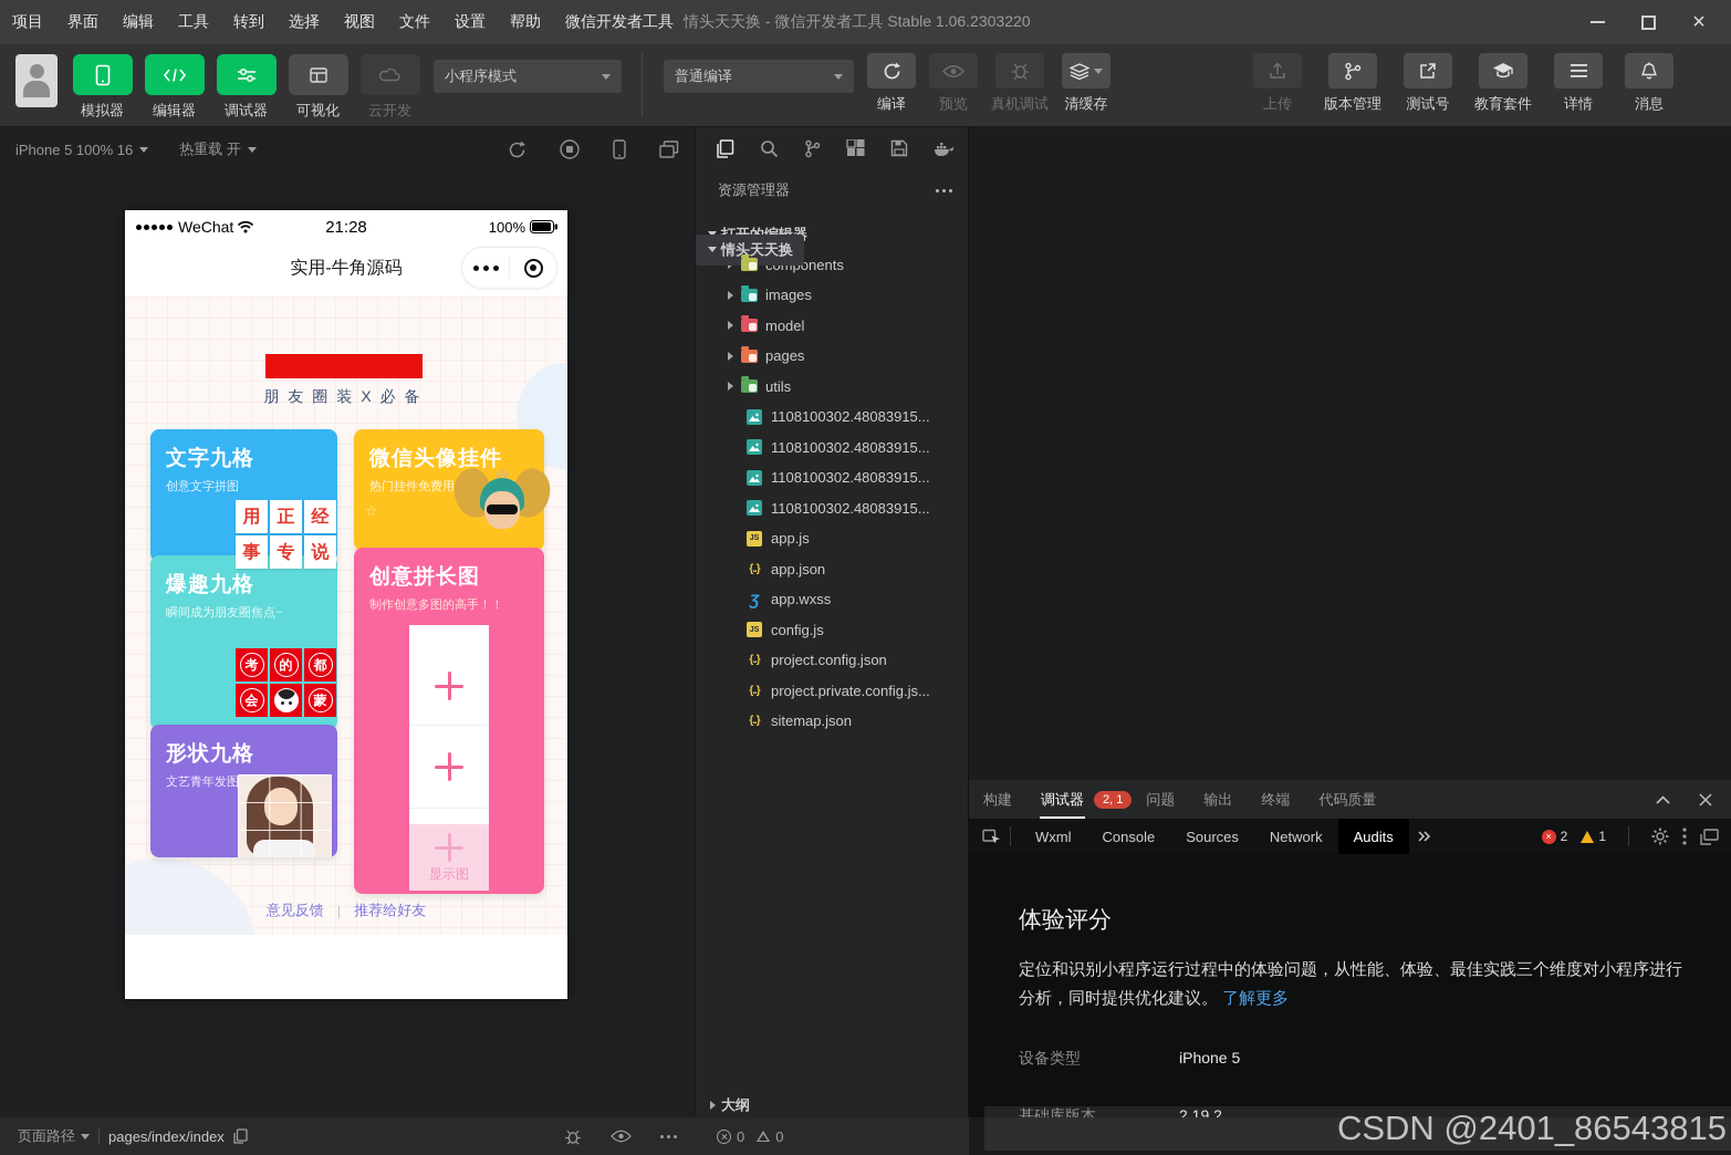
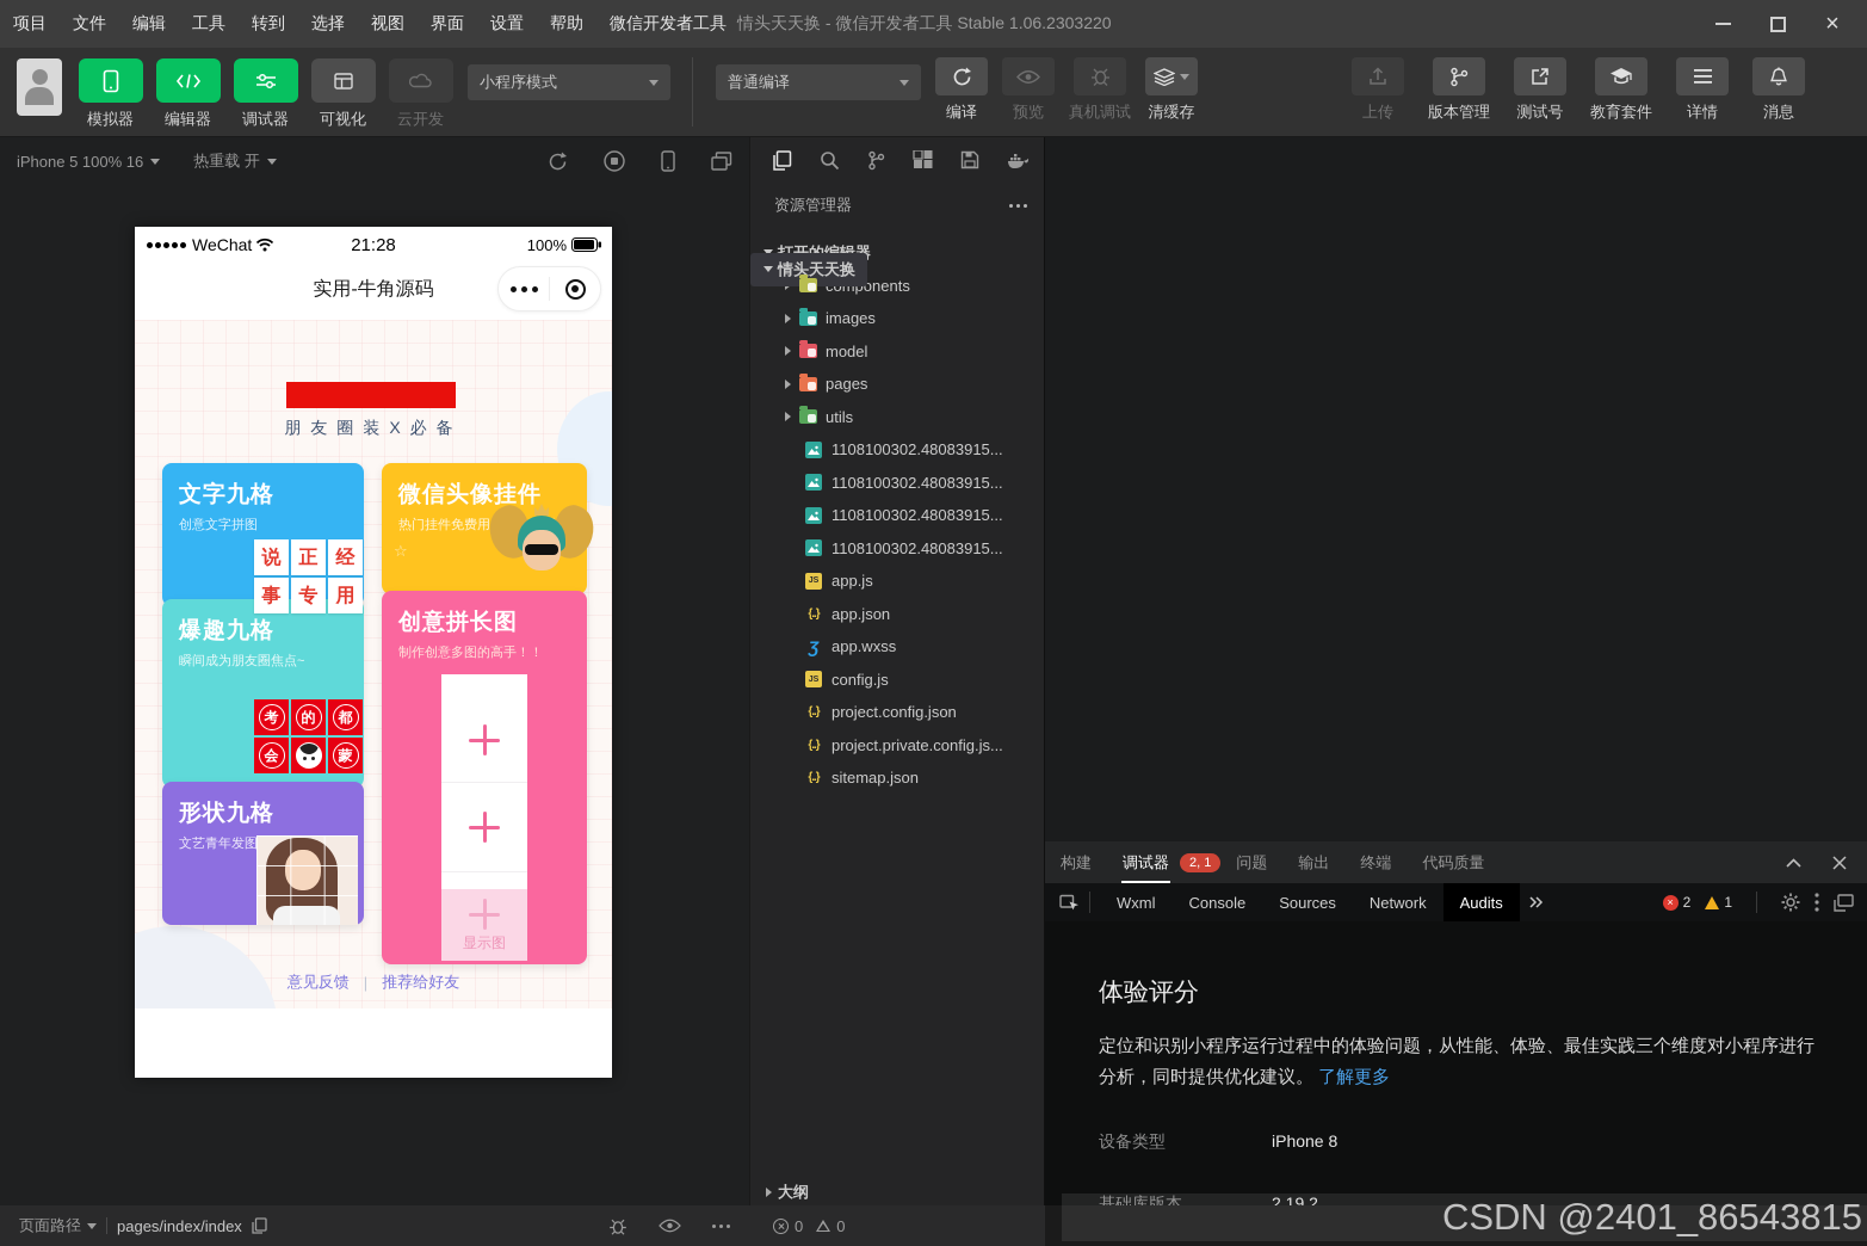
  项目
- 界面
+ 文件
  编辑
  工具
  转到
  选择
  视图
- 文件
+ 界面
  设置
  帮助
  微信开发者工具
  情头天天换 - 微信开发者工具 Stable 1.06.2303220
  ×
  模拟器
  编辑器
  调试器
  可视化
  云开发
  小程序模式
  普通编译
  编译
  预览
  真机调试
  清缓存
  上传
  版本管理
  测试号
  教育套件
  详情
  消息
  iPhone 5 100% 16
  热重载 开
  WeChat
  21:28
  100%
  实用-牛角源码
  朋友圈装X必备
  文字九格
  创意文字拼图
  微信头像挂件
  热门挂件免费用
  ☆
  创意拼长图
  制作创意多图的高手！！
  显示图
  爆趣九格
  瞬间成为朋友圈焦点~
- 用
+ 说
  正
  经
  事
  专
- 说
+ 用
  考
  的
  都
  会
  蒙
  形状九格
  文艺青年发图
  意见反馈
  |
  推荐给好友
  资源管理器
  情头天天换
  images
  model
  pages
  utils
  1108100302.48083915...
  1108100302.48083915...
  1108100302.48083915...
  1108100302.48083915...
  app.js
  {..}
  app.json
  Ʒ
  app.wxss
  config.js
  {..}
  project.config.json
  {..}
  project.private.config.js...
  {..}
  sitemap.json
  大纲
  构建
  调试器
  2, 1
  问题
  输出
  终端
  代码质量
  Wxml
  Console
  Sources
  Network
  Audits
  ×
  2
  1
  体验评分
  定位和识别小程序运行过程中的体验问题，从性能、体验、最佳实践三个维度对小程序进行分析，同时提供优化建议。 了解更多
  设备类型
- iPhone 5
+ iPhone 8
  基础库版本
  2.19.2
  页面路径
  pages/index/index
  0
  0
  CSDN @2401_86543815
